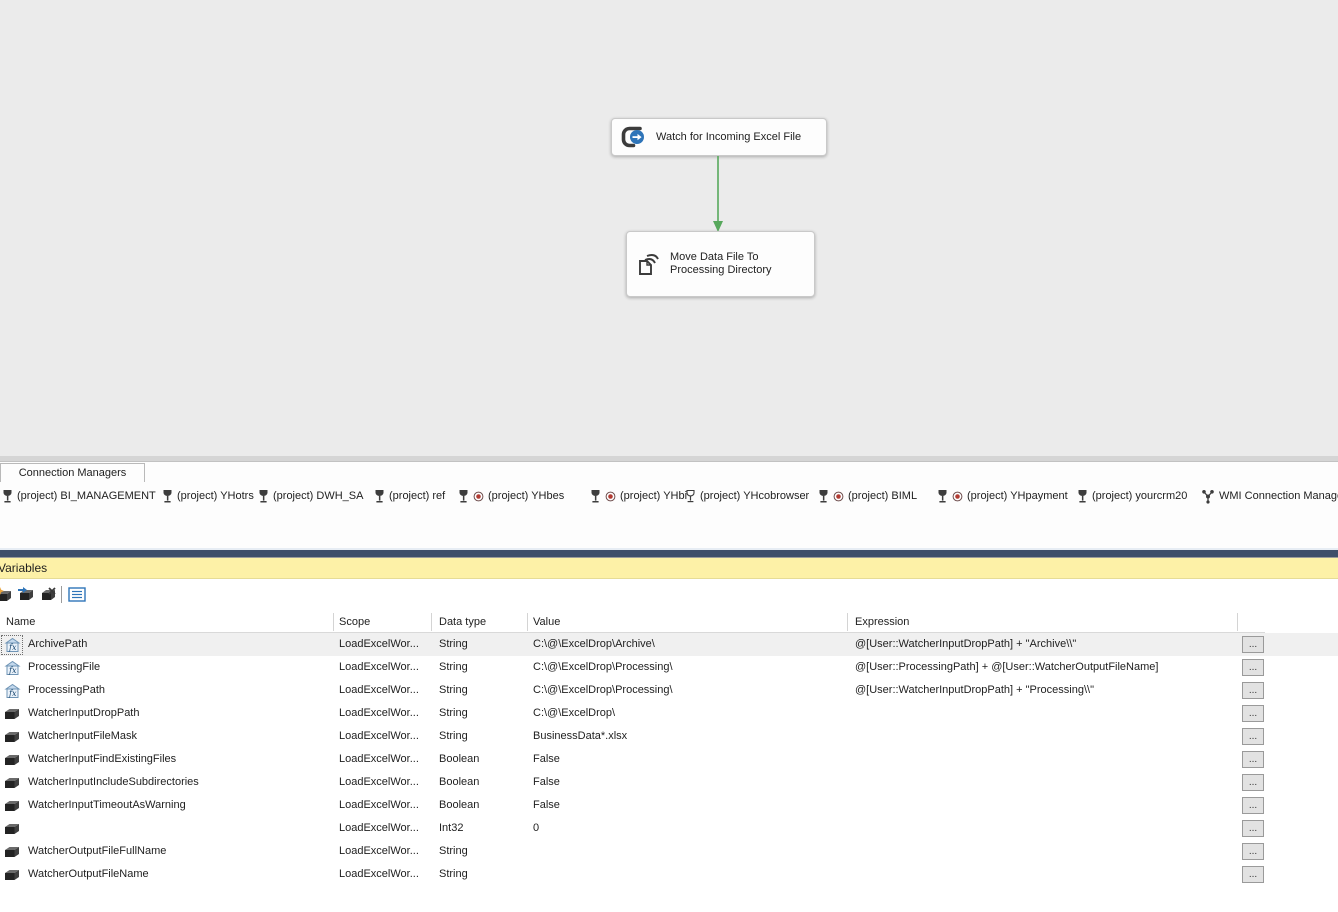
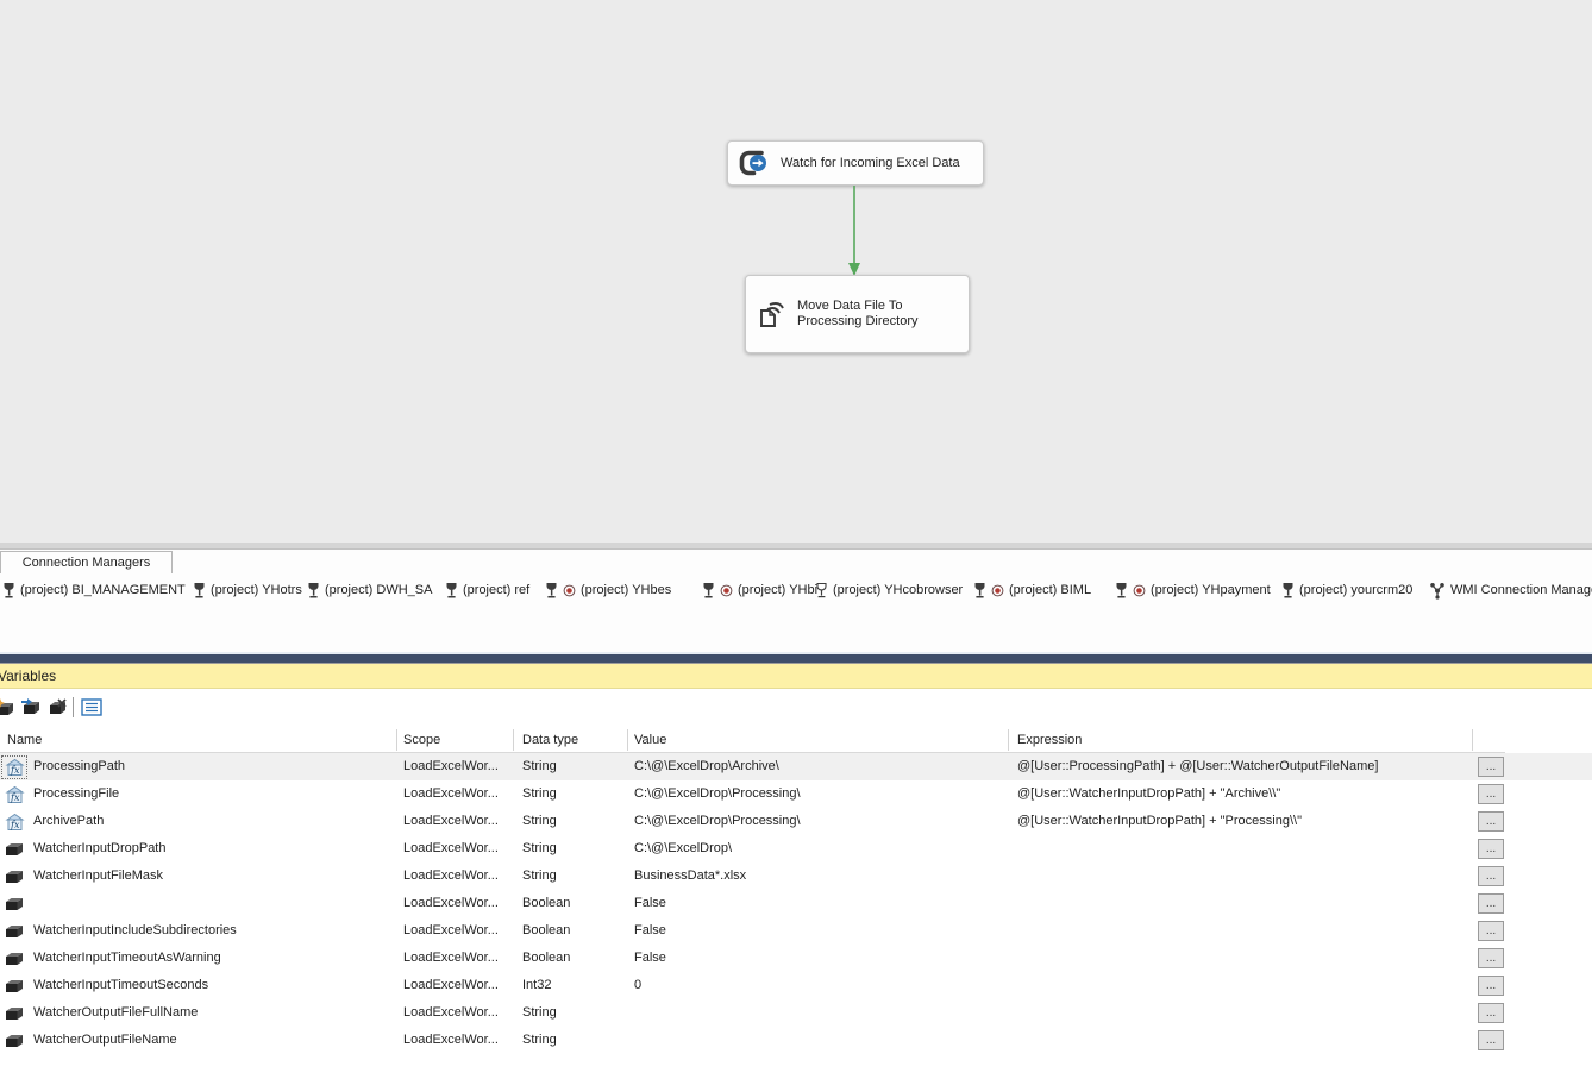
- Watch for Incoming Excel File
+ Watch for Incoming Excel Data
  Move Data File To
  Processing Directory
  Connection Managers
  (project) BI_MANAGEMENT
  (project) YHotrs
  (project) DWH_SA
  (project) ref
  (project) YHbes
  (project) YHbi
  (project) YHcobrowser
  (project) BIML
  (project) YHpayment
  (project) yourcrm20
  WMI Connection Manag
  Variables
  Name
  Scope
  Data type
  Value
  Expression
  fx
- ArchivePath
+ ProcessingPath
  LoadExcelWor...
  String
  C:\@\ExcelDrop\Archive\
- @[User::WatcherInputDropPath] + "Archive\\"
+ @[User::ProcessingPath] + @[User::WatcherOutputFileName]
  ...
  fx
  ProcessingFile
  LoadExcelWor...
  String
  C:\@\ExcelDrop\Processing\
- @[User::ProcessingPath] + @[User::WatcherOutputFileName]
+ @[User::WatcherInputDropPath] + "Archive\\"
  ...
  fx
- ProcessingPath
+ ArchivePath
  LoadExcelWor...
  String
  C:\@\ExcelDrop\Processing\
  @[User::WatcherInputDropPath] + "Processing\\"
  ...
  WatcherInputDropPath
  LoadExcelWor...
  String
  C:\@\ExcelDrop\
  ...
  WatcherInputFileMask
  LoadExcelWor...
  String
  BusinessData*.xlsx
  ...
- WatcherInputFindExistingFiles
  LoadExcelWor...
  Boolean
  False
  ...
  WatcherInputIncludeSubdirectories
  LoadExcelWor...
  Boolean
  False
  ...
  WatcherInputTimeoutAsWarning
  LoadExcelWor...
  Boolean
  False
  ...
+ WatcherInputTimeoutSeconds
  LoadExcelWor...
  Int32
  0
  ...
  WatcherOutputFileFullName
  LoadExcelWor...
  String
  ...
  WatcherOutputFileName
  LoadExcelWor...
  String
  ...
